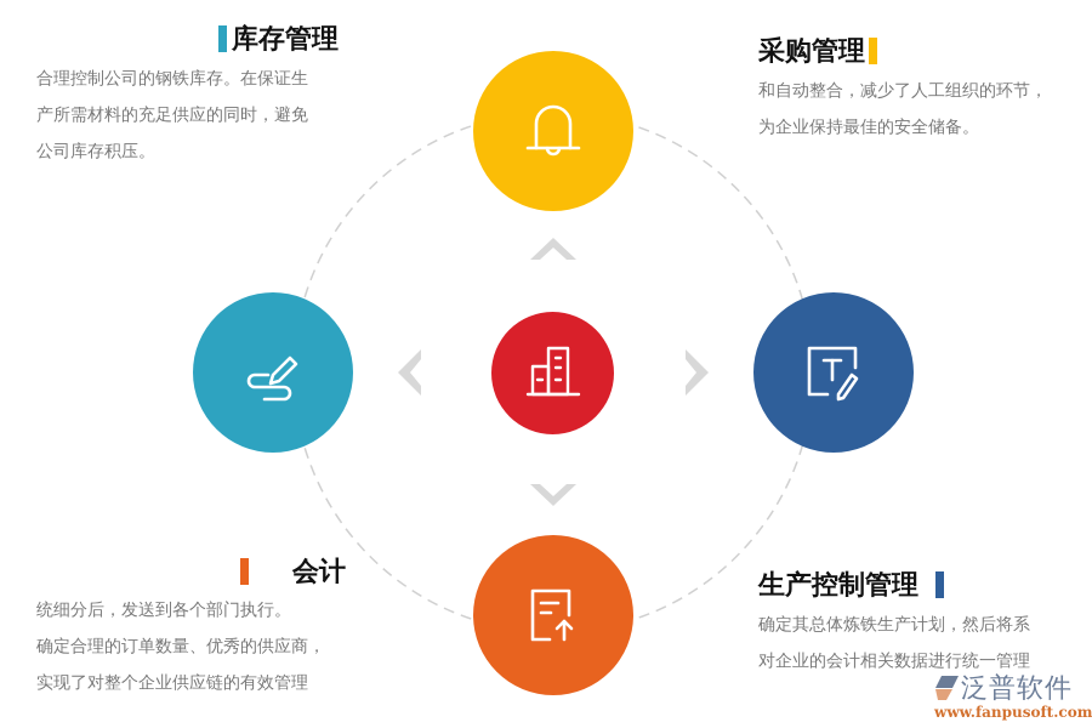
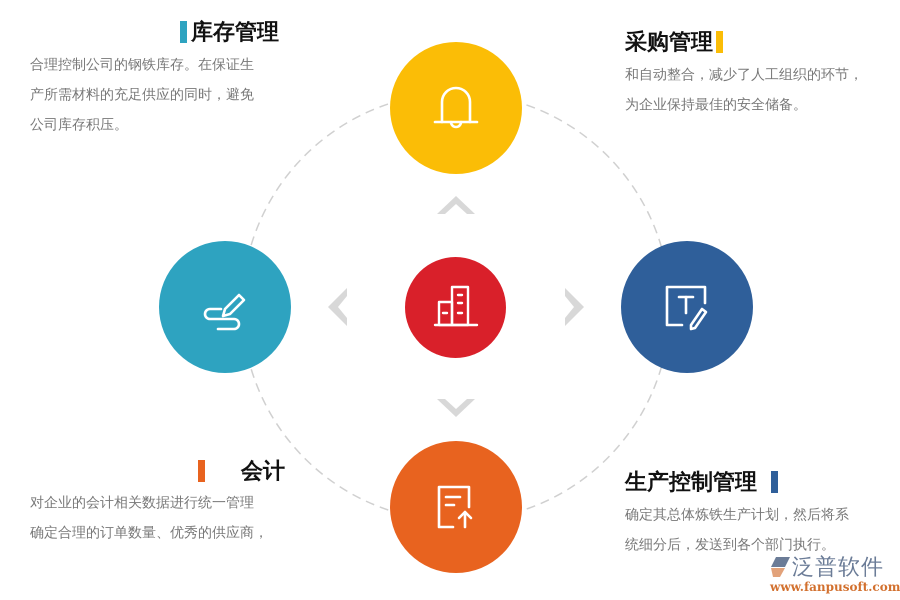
  库存管理
  合理控制公司的钢铁库存。在保证生
  产所需材料的充足供应的同时，避免
  公司库存积压。
  采购管理
  和自动整合，减少了人工组织的环节，
  为企业保持最佳的安全储备。
  会计
- 统细分后，发送到各个部门执行。
+ 对企业的会计相关数据进行统一管理
  确定合理的订单数量、优秀的供应商，
- 实现了对整个企业供应链的有效管理
  生产控制管理
  确定其总体炼铁生产计划，然后将系
- 对企业的会计相关数据进行统一管理
+ 统细分后，发送到各个部门执行。
  泛普软件
  www.fanpusoft.com
